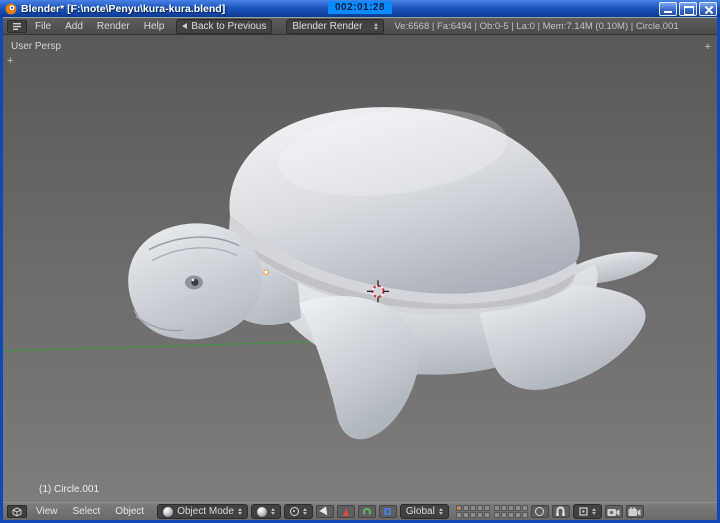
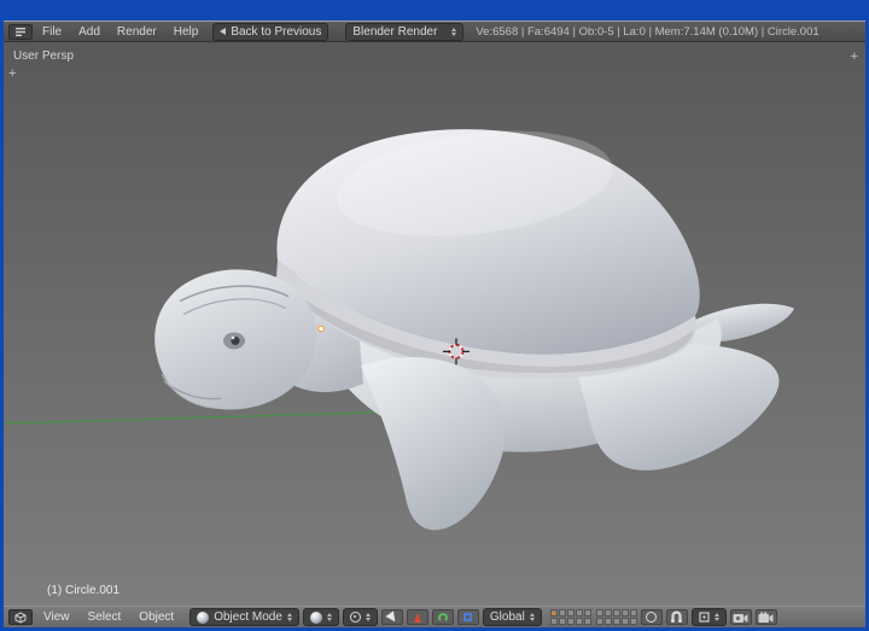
- Blender* [F:\note\Penyu\kura-kura.blend]
- 002:01:28
  File
  Add
  Render
  Help
  Back to Previous
  Blender Render
  Ve:6568 | Fa:6494 | Ob:0-5 | La:0 | Mem:7.14M (0.10M) | Circle.001
  User Persp
  +
  +
  (1) Circle.001
  View
  Select
  Object
  Object Mode
  Global
